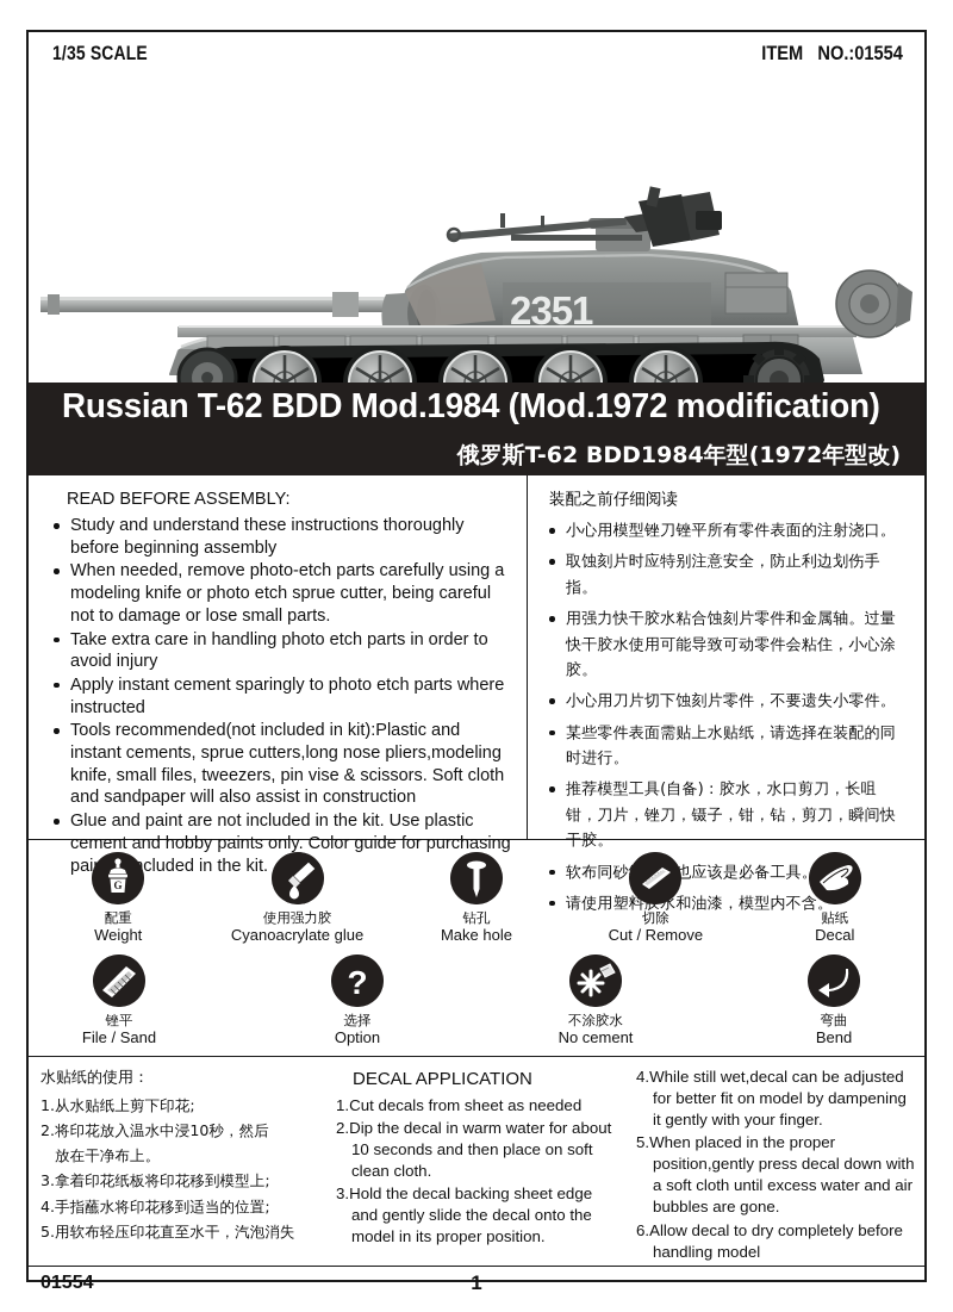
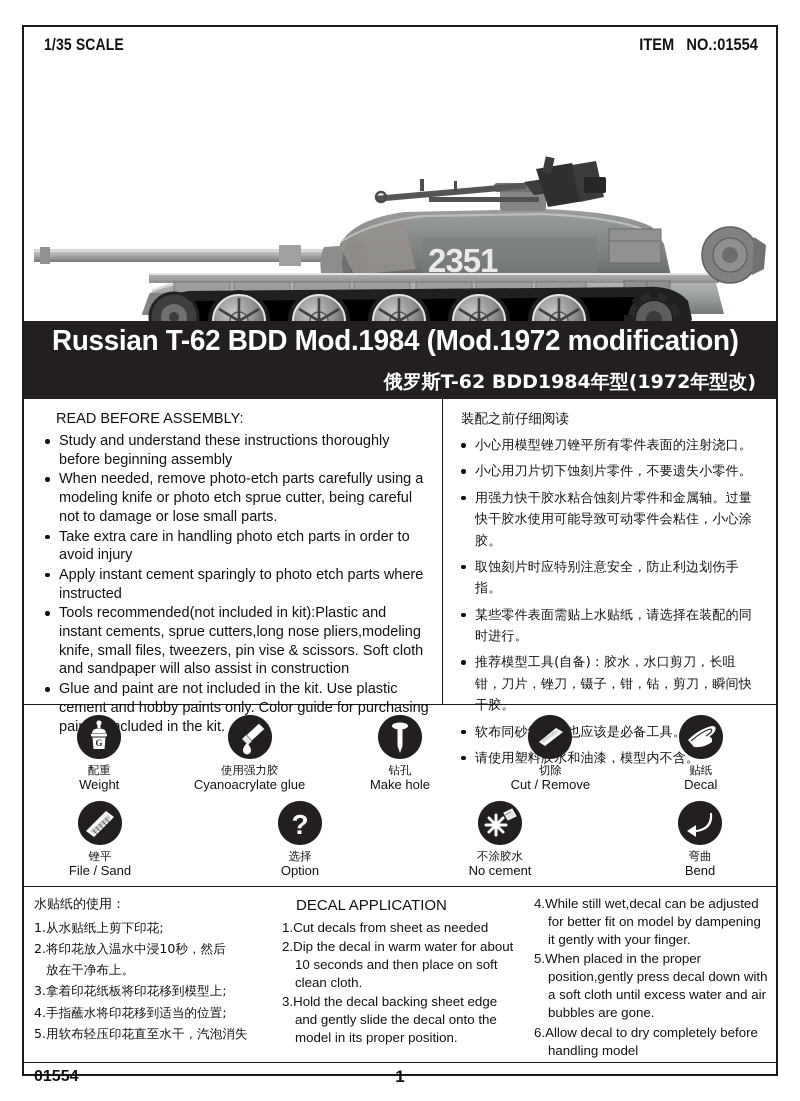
  1/35 SCALE
  ITEM NO.:01554
  2351
  Russian T-62 BDD Mod.1984 (Mod.1972 modification)
  俄罗斯T-62 BDD1984年型(1972年型改)
  READ BEFORE ASSEMBLY:
  Study and understand these instructions thoroughly before beginning assembly
  When needed, remove photo-etch parts carefully using a modeling knife or photo etch sprue cutter, being careful not to damage or lose small parts.
  Take extra care in handling photo etch parts in order to avoid injury
  Apply instant cement sparingly to photo etch parts where instructed
  Tools recommended(not included in kit):Plastic and instant cements, sprue cutters,long nose pliers,modeling knife, small files, tweezers, pin vise & scissors. Soft cloth and sandpaper will also assist in construction
  Glue and paint are not included in the kit. Use plastic cement and hobby paints only. Color guide for purchasing paicluded in the kit.
  装配之前仔细阅读
  小心用模型锉刀锉平所有零件表面的注射浇口。
- 取蚀刻片时应特别注意安全，防止利边划伤手指。
+ 小心用刀片切下蚀刻片零件，不要遗失小零件。
  用强力快干胶水粘合蚀刻片零件和金属轴。过量快干胶水使用可能导致可动零件会粘住，小心涂胶。
- 小心用刀片切下蚀刻片零件，不要遗失小零件。
+ 取蚀刻片时应特别注意安全，防止利边划伤手指。
  某些零件表面需贴上水贴纸，请选择在装配的同时进行。
  推荐模型工具(自备)：胶水，水口剪刀，长咀钳，刀片，锉刀，镊子，钳，钻，剪刀，瞬间快干胶。
  软布同砂也应该是必备工具
  请使用塑料水和油漆，模型内不含。
  G
  配重
  Weight
  使用强力胶
  Cyanoacrylate glue
  钻孔
  Make hole
  切除
  Cut / Remove
  贴纸
  Decal
  锉平
  File / Sand
  ?
  选择
  Option
  不涂胶水
  No cement
  弯曲
  Bend
  水贴纸的使用：
  1.从水贴纸上剪下印花;
  2.将印花放入温水中浸10秒，然后
  放在干净布上。
  3.拿着印花纸板将印花移到模型上;
  4.手指蘸水将印花移到适当的位置;
  5.用软布轻压印花直至水干，汽泡消失
  DECAL APPLICATION
  1.Cut decals from sheet as needed
  2.Dip the decal in warm water for about 10 seconds and then place on soft clean cloth.
  3.Hold the decal backing sheet edge and gently slide the decal onto the model in its proper position.
  4.While still wet,decal can be adjusted for better fit on model by dampening it gently with your finger.
  5.When placed in the proper position,gently press decal down with a soft cloth until excess water and air bubbles are gone.
  6.Allow decal to dry completely before handling model
  01554
  1
